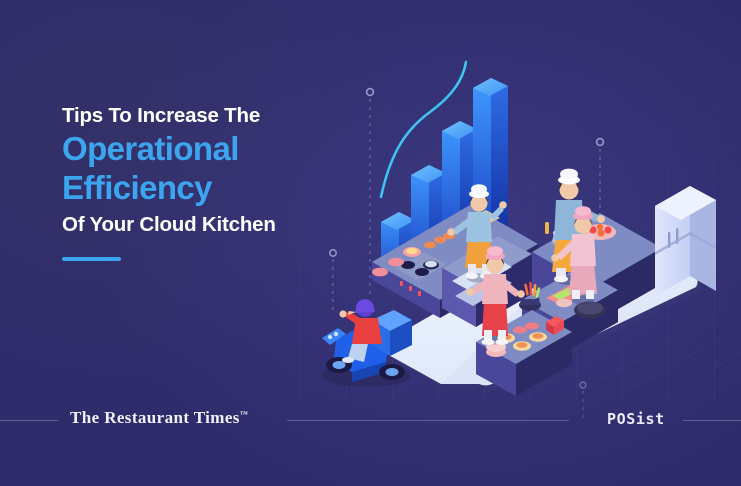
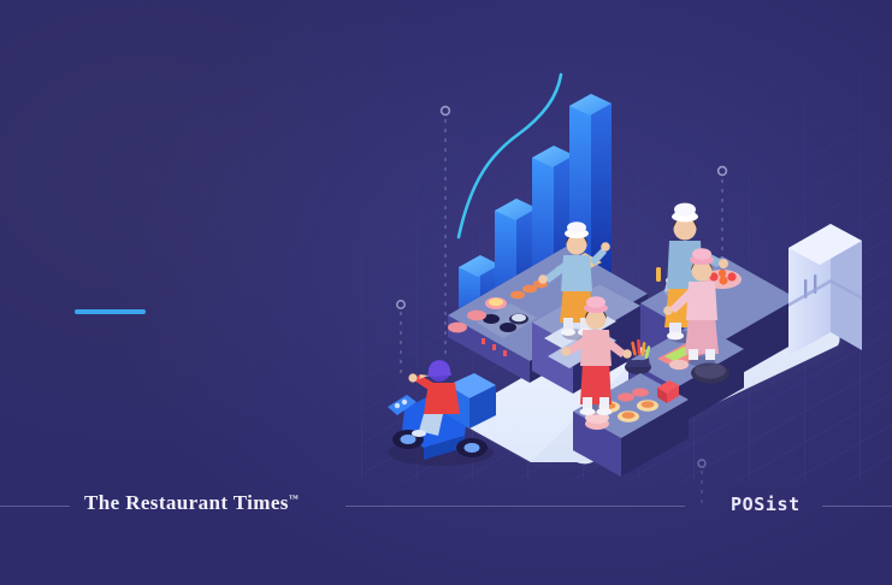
- Tips To Increase The
- Operational
- Efficiency
- Of Your Cloud Kitchen
  The Restaurant Times™
  POSist
